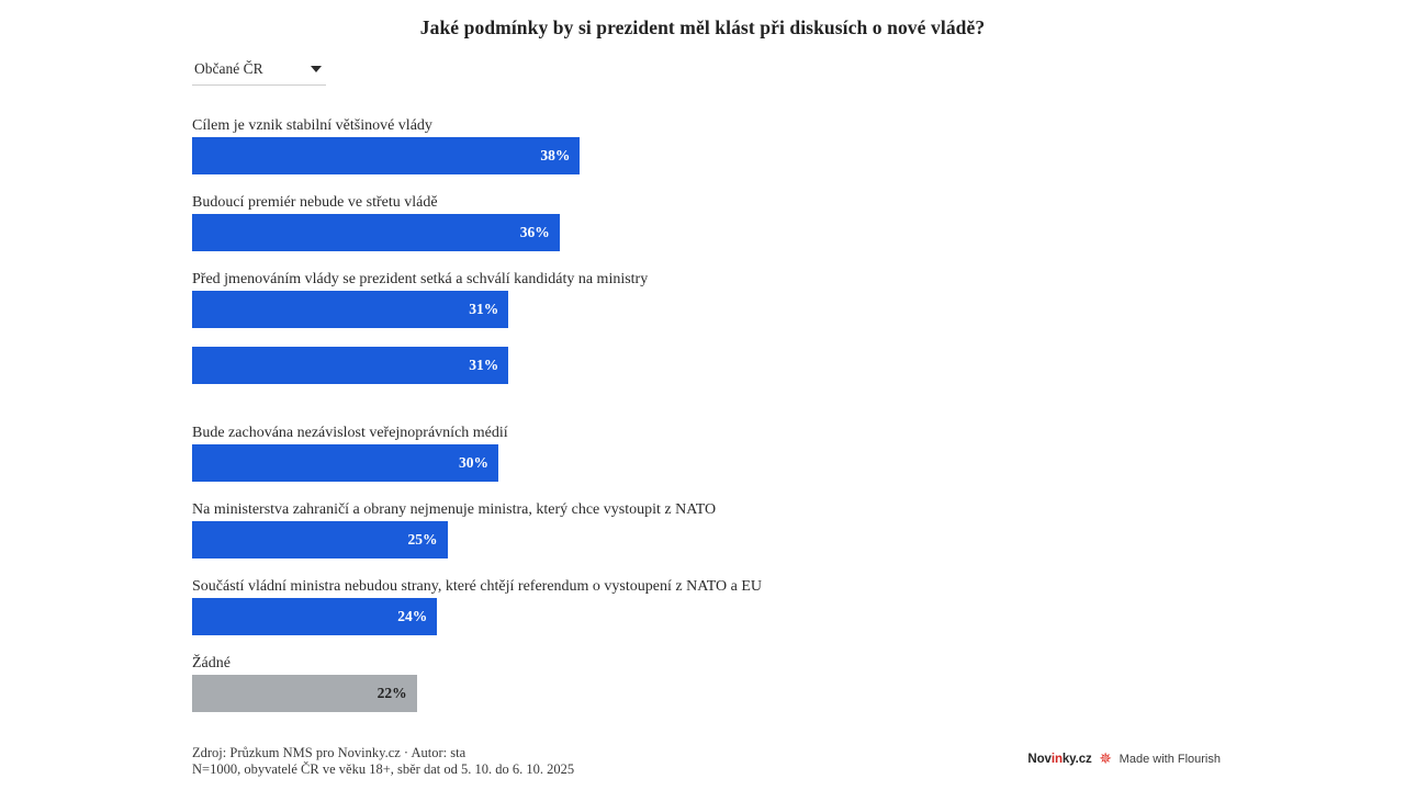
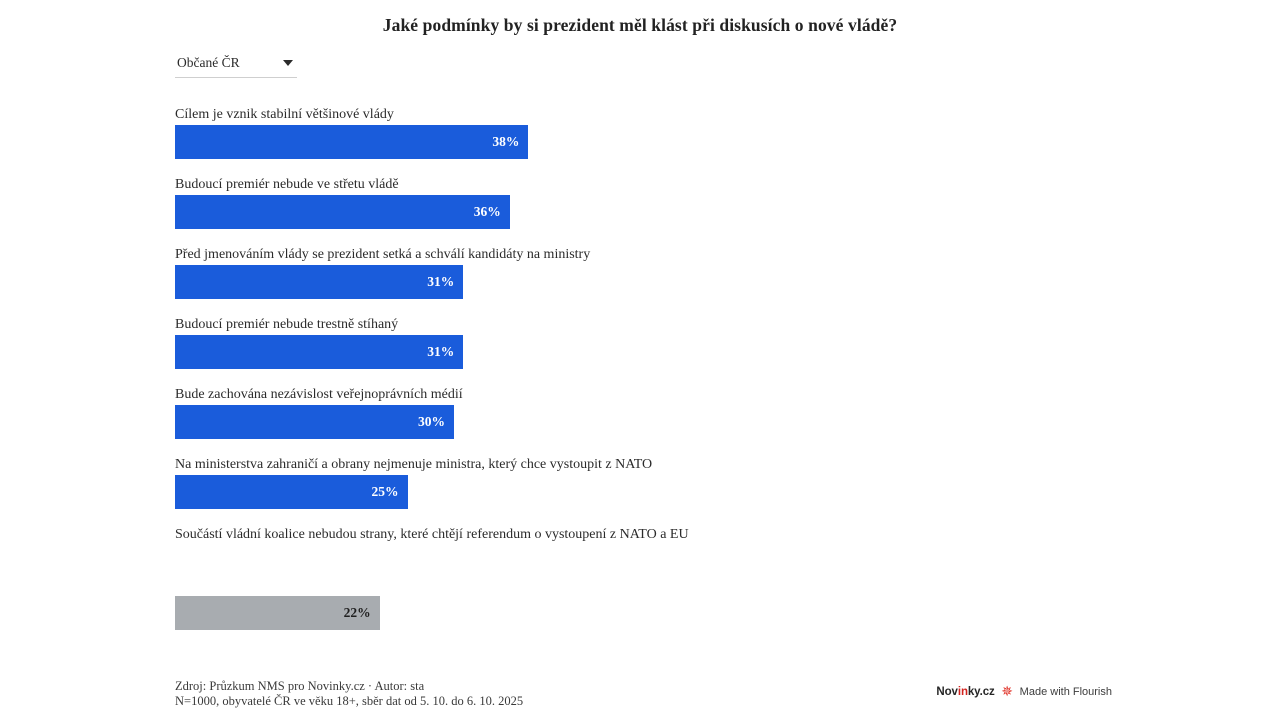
  Jaké podmínky by si prezident měl klást při diskusích o nové vládě?
  Občané ČR
  Cílem je vznik stabilní většinové vlády
  38%
  Budoucí premiér nebude ve střetu vládě
  36%
  Před jmenováním vlády se prezident setká a schválí kandidáty na ministry
  31%
+ Budoucí premiér nebude trestně stíhaný
  31%
  Bude zachována nezávislost veřejnoprávních médií
  30%
  Na ministerstva zahraničí a obrany nejmenuje ministra, který chce vystoupit z NATO
  25%
- Součástí vládní ministra nebudou strany, které chtějí referendum o vystoupení z NATO a EU
+ Součástí vládní koalice nebudou strany, které chtějí referendum o vystoupení z NATO a EU
- 24%
- Žádné
  22%
  Zdroj: Průzkum NMS pro Novinky.cz · Autor: sta
  N=1000, obyvatelé ČR ve věku 18+, sběr dat od 5. 10. do 6. 10. 2025
  Novinky.cz
  ✵
  Made with Flourish
